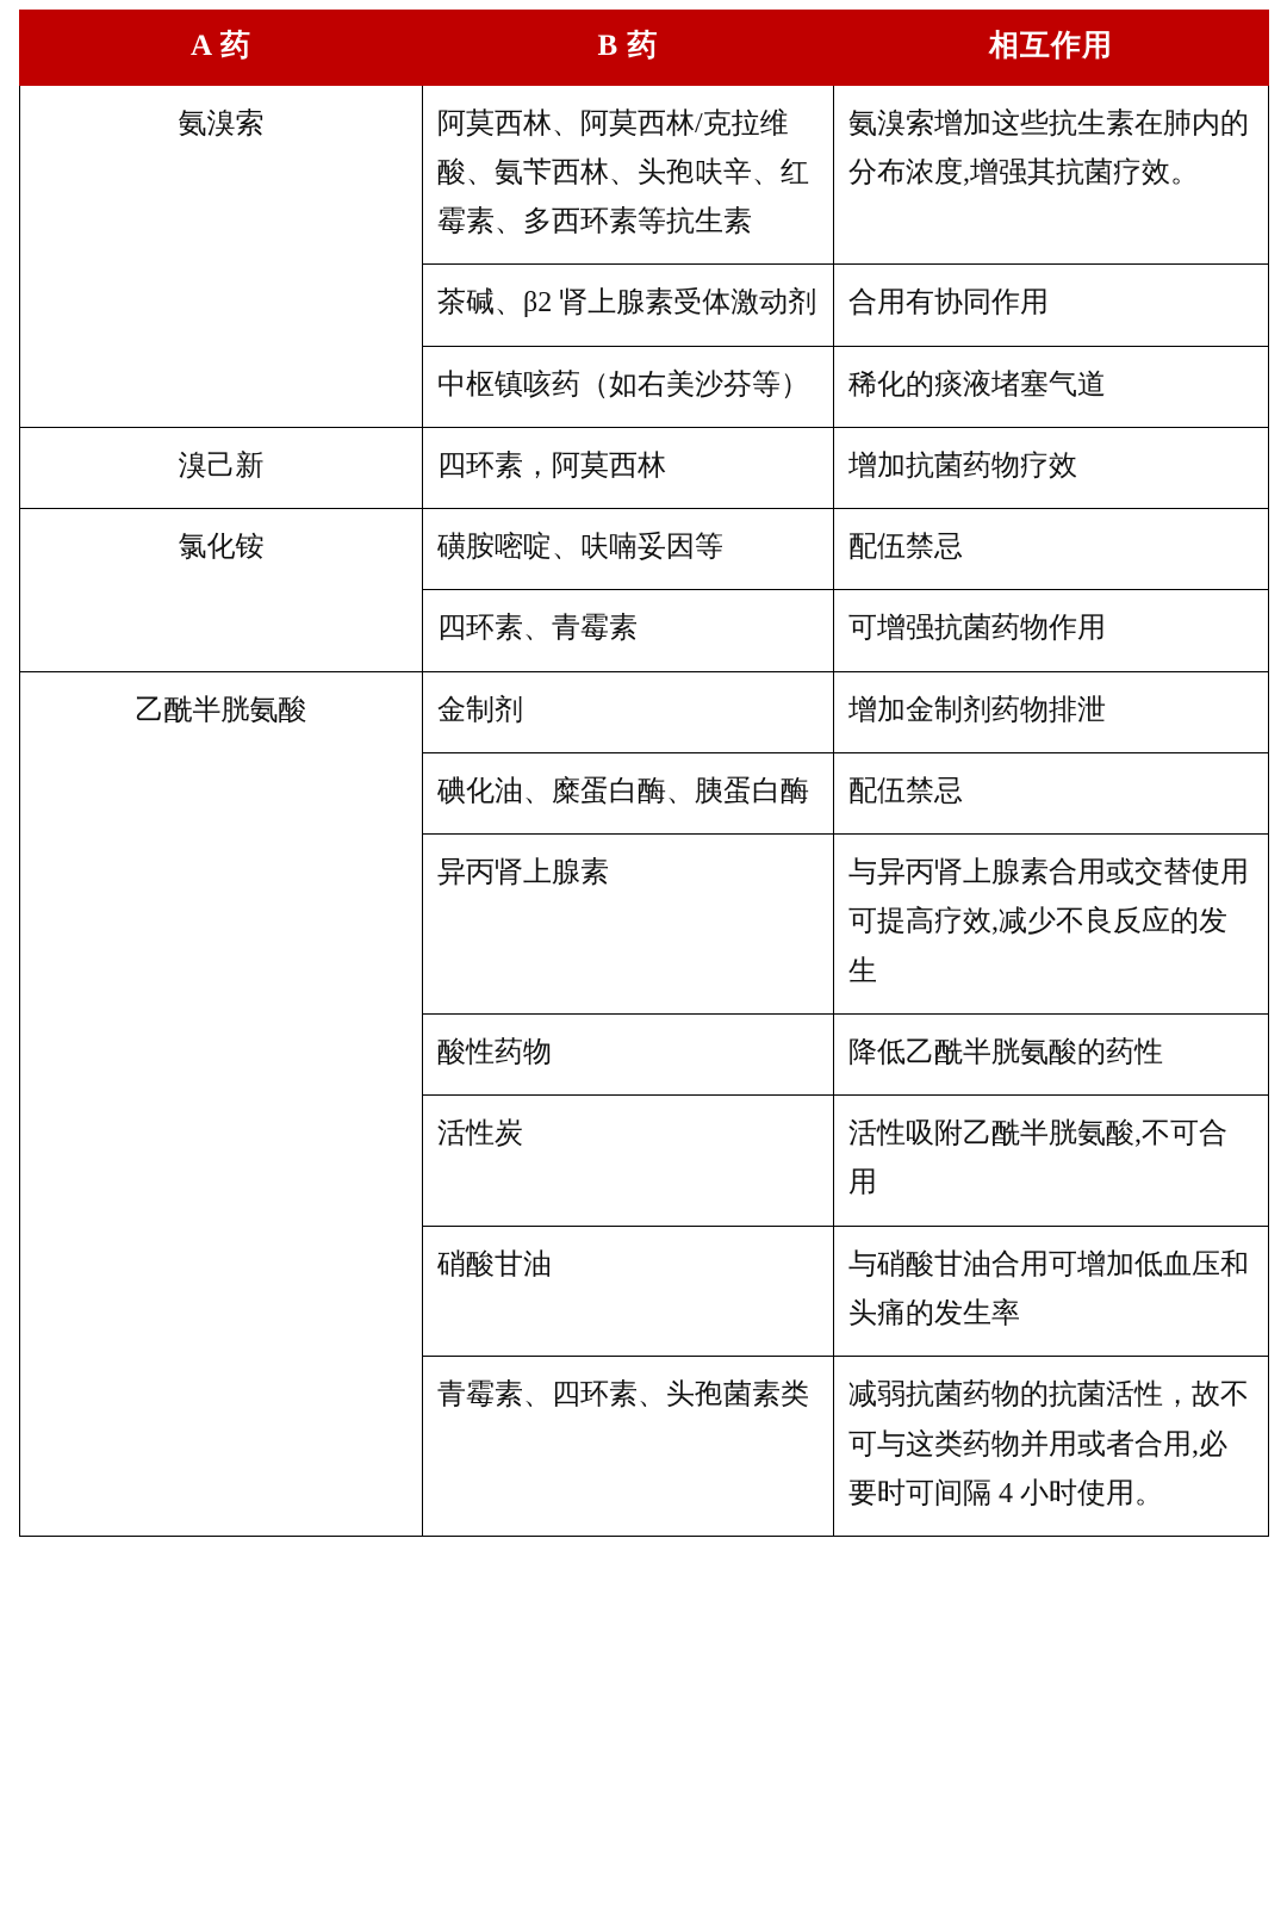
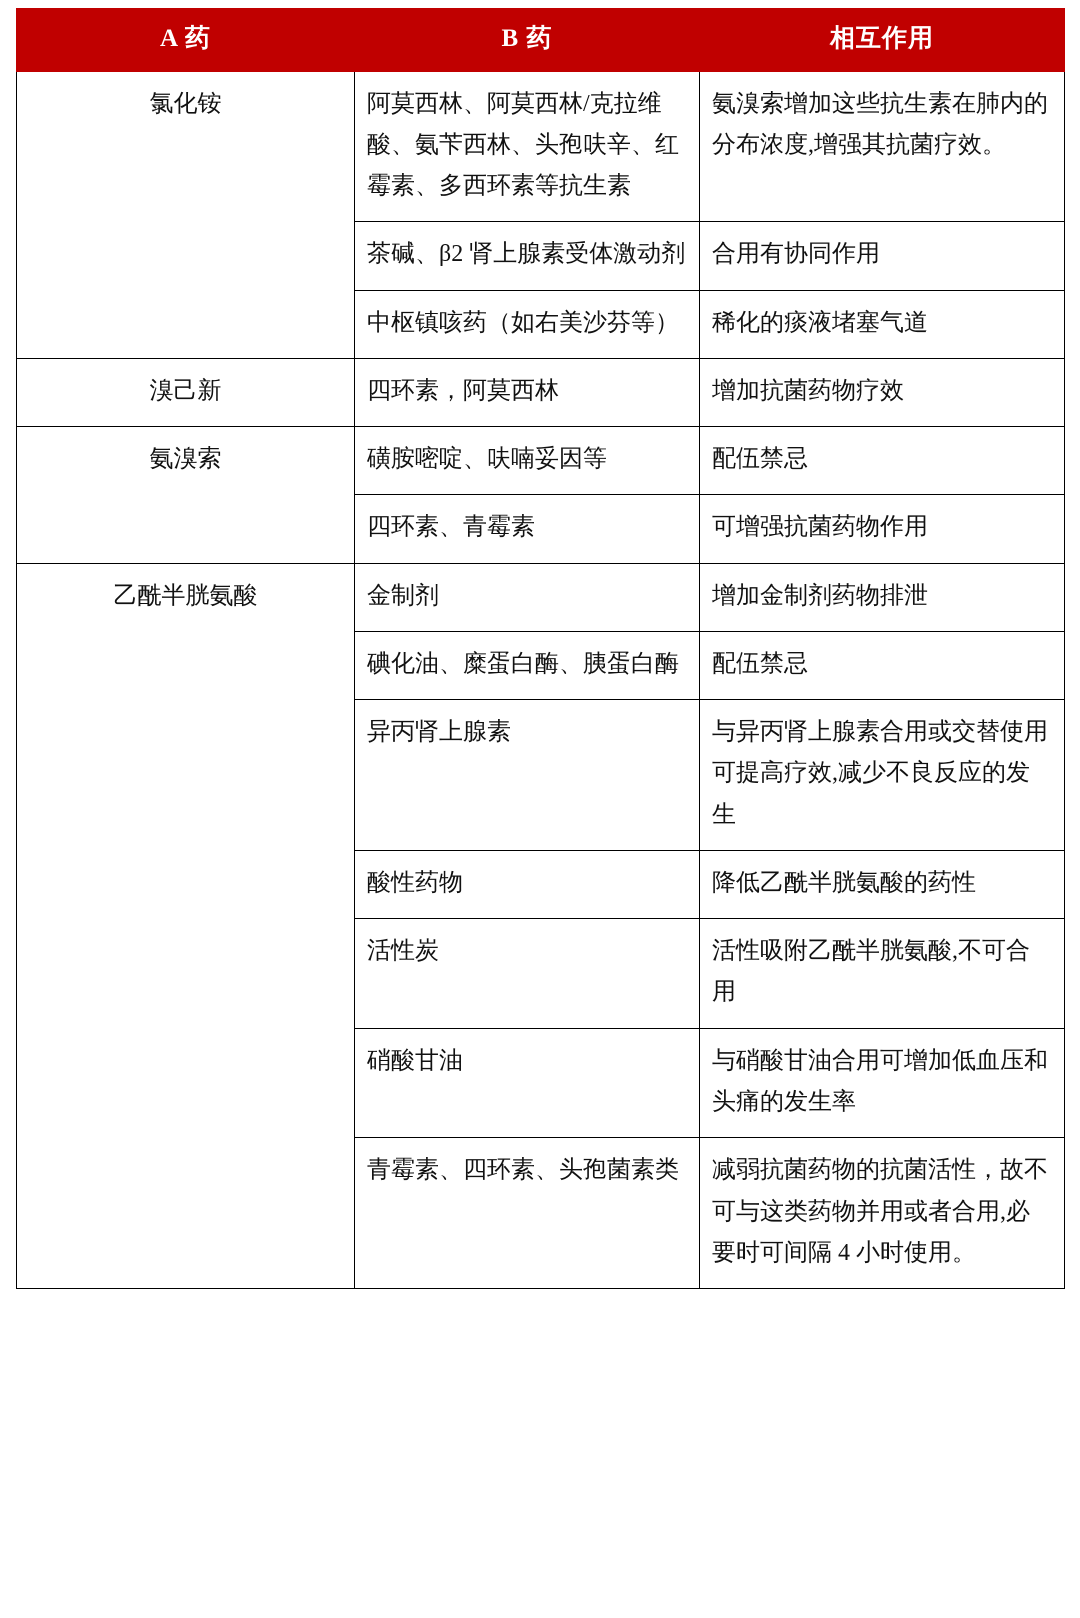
  A 药	B 药	相互作用
- 氨溴索	阿莫西林、阿莫西林/克拉维酸、氨苄西林、头孢呋辛、红霉素、多西环素等抗生素	氨溴索增加这些抗生素在肺内的分布浓度,增强其抗菌疗效。
+ 氯化铵	阿莫西林、阿莫西林/克拉维酸、氨苄西林、头孢呋辛、红霉素、多西环素等抗生素	氨溴索增加这些抗生素在肺内的分布浓度,增强其抗菌疗效。
  茶碱、β2 肾上腺素受体激动剂	合用有协同作用
  中枢镇咳药（如右美沙芬等）	稀化的痰液堵塞气道
  溴己新	四环素，阿莫西林	增加抗菌药物疗效
- 氯化铵	磺胺嘧啶、呋喃妥因等	配伍禁忌
+ 氨溴索	磺胺嘧啶、呋喃妥因等	配伍禁忌
  四环素、青霉素	可增强抗菌药物作用
  乙酰半胱氨酸	金制剂	增加金制剂药物排泄
  碘化油、糜蛋白酶、胰蛋白酶	配伍禁忌
  异丙肾上腺素	与异丙肾上腺素合用或交替使用可提高疗效,减少不良反应的发生
  酸性药物	降低乙酰半胱氨酸的药性
  活性炭	活性吸附乙酰半胱氨酸,不可合用
  硝酸甘油	与硝酸甘油合用可增加低血压和头痛的发生率
  青霉素、四环素、头孢菌素类	减弱抗菌药物的抗菌活性，故不可与这类药物并用或者合用,必要时可间隔 4 小时使用。
